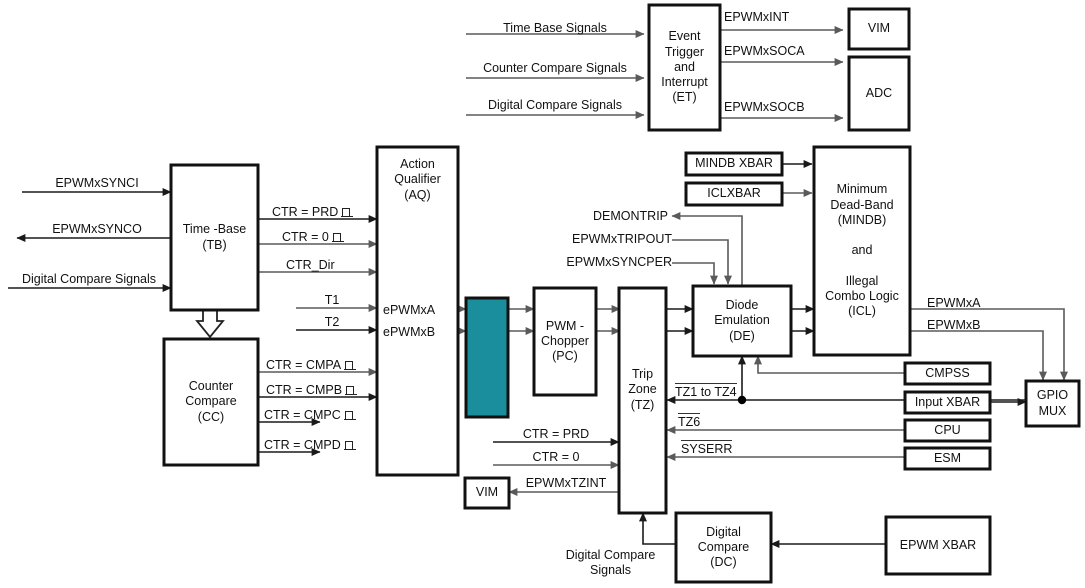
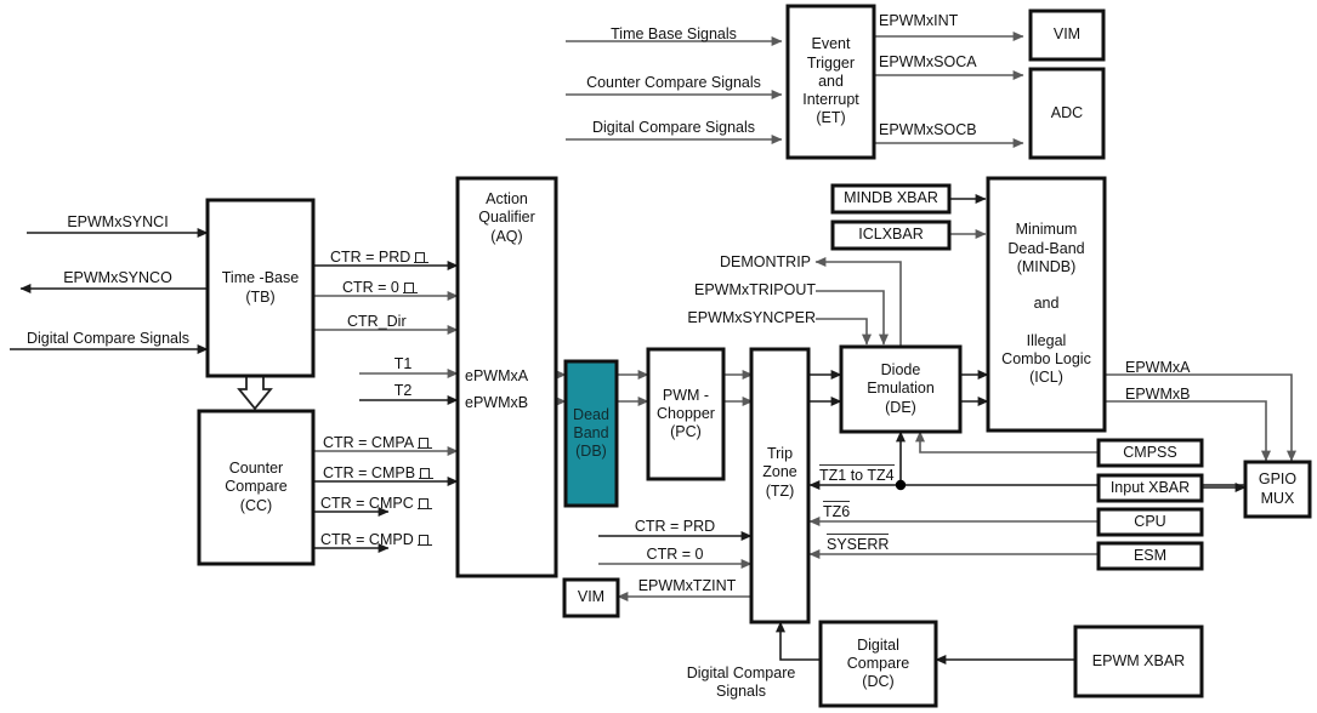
  Event
  Trigger
  and
  Interrupt
  (ET)
  VIM
  ADC
  Time -Base
  (TB)
  Counter
  Compare
  (CC)
  Action
  Qualifier
  (AQ)
+ Dead
+ Band
+ (DB)
  PWM -
  Chopper
  (PC)
  Trip
  Zone
  (TZ)
  Diode
  Emulation
  (DE)
  Minimum
  Dead-Band
  (MINDB)
  and
  Illegal
  Combo Logic
  (ICL)
  MINDB XBAR
  ICLXBAR
  CMPSS
  Input XBAR
  CPU
  ESM
  GPIO
  MUX
  VIM
  Digital
  Compare
  (DC)
  EPWM XBAR
  Time Base Signals
  Counter Compare Signals
  Digital Compare Signals
  EPWMxINT
  EPWMxSOCA
  EPWMxSOCB
  EPWMxSYNCI
  EPWMxSYNCO
  Digital Compare Signals
  CTR = PRD
  CTR = 0
  CTR_Dir
  T1
  T2
  CTR = CMPA
  CTR = CMPB
  CTR = CMPC
  CTR = CMPD
  ePWMxA
  ePWMxB
  DEMONTRIP
  EPWMxTRIPOUT
  EPWMxSYNCPER
  TZ1 to TZ4
  TZ6
  SYSERR
  CTR = PRD
  CTR = 0
  EPWMxTZINT
  EPWMxA
  EPWMxB
  Digital Compare
  Signals
